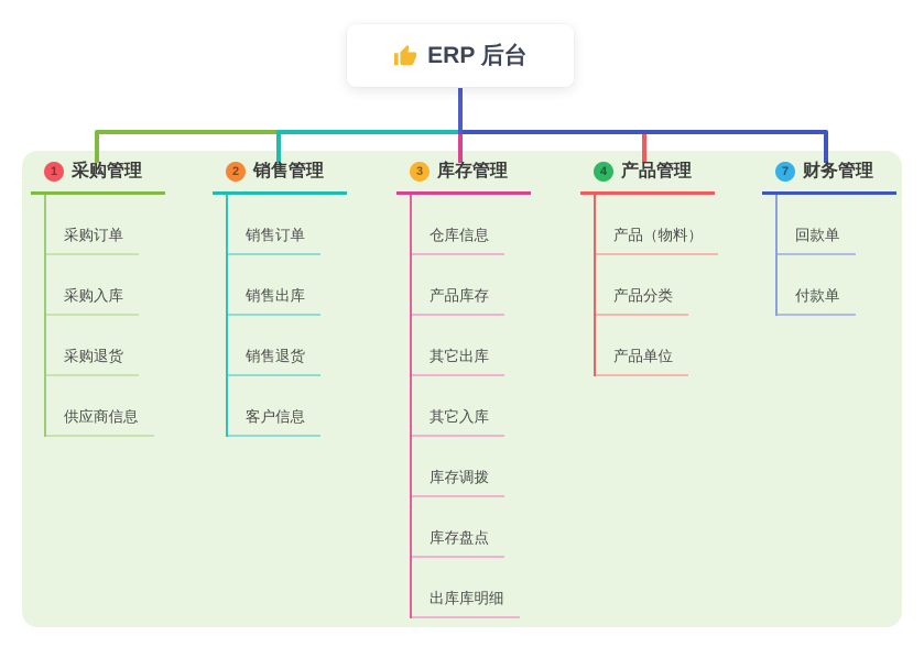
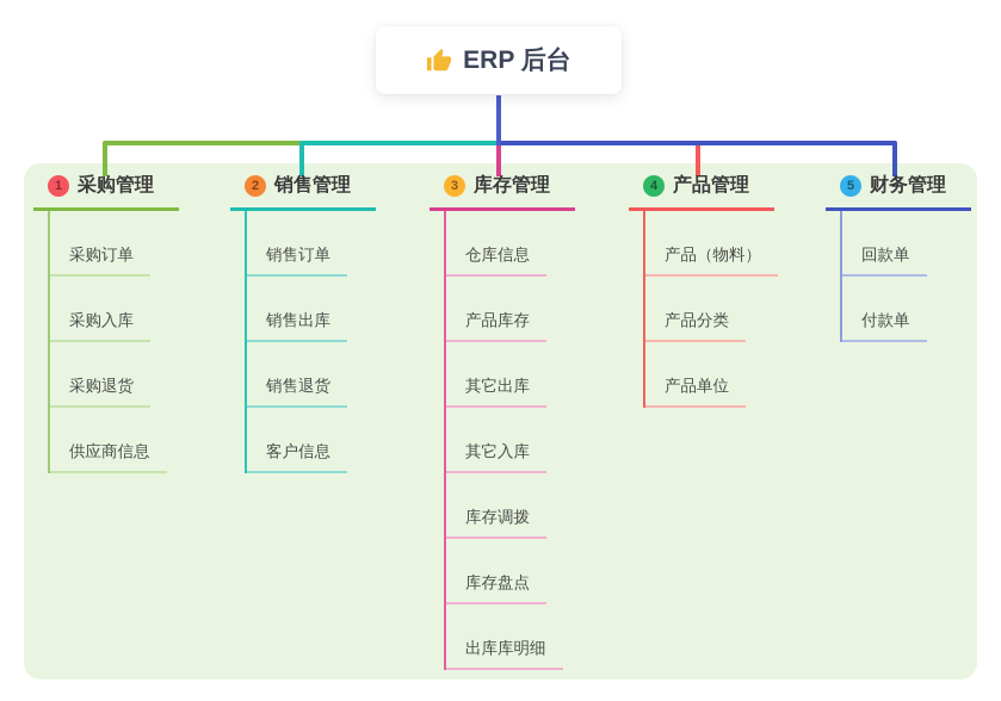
  ERP 后台
  1
  采购管理
  采购订单
  采购入库
  采购退货
  供应商信息
  2
  销售管理
  销售订单
  销售出库
  销售退货
  客户信息
  3
  库存管理
  仓库信息
  产品库存
  其它出库
  其它入库
  库存调拨
  库存盘点
  出库库明细
  4
  产品管理
  产品（物料）
  产品分类
  产品单位
- 7
+ 5
  财务管理
  回款单
  付款单
